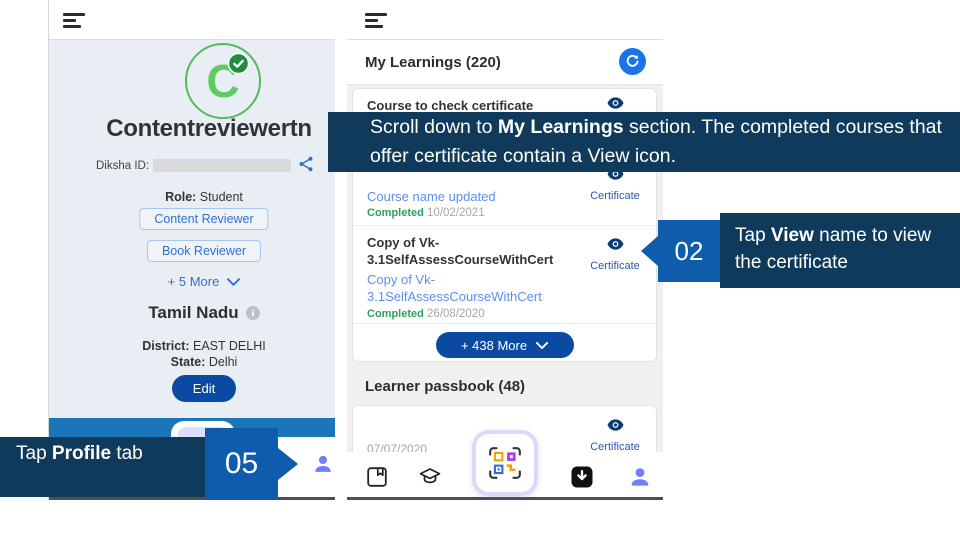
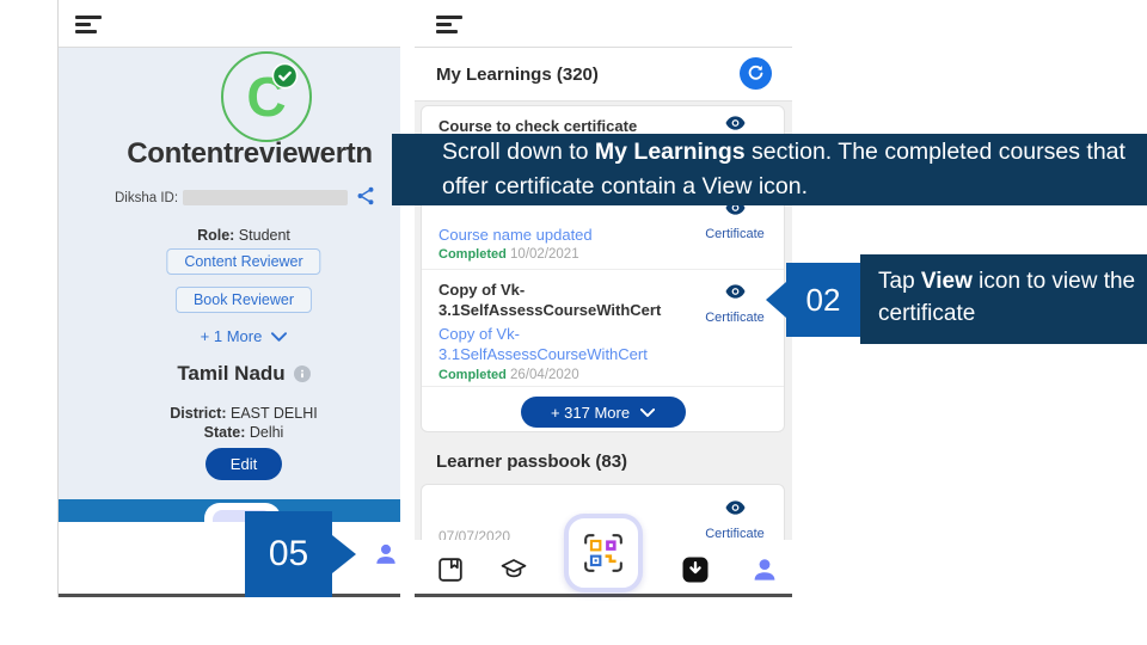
  C
  Contentreviewertn
  Diksha ID:
  Role: Student
  Content Reviewer
  Book Reviewer
- + 5 More
+ + 1 More
  Tamil Nadu
  District: EAST DELHI
  State: Delhi
  Edit
- My Learnings (220)
+ My Learnings (320)
  Course to check certificate
  Certificate
  Course name updated
  Completed 10/02/2021
  Copy of Vk-3.1SelfAssessCourseWithCert
  Certificate
  Copy of Vk-3.1SelfAssessCourseWithCert
- Completed 26/08/2020
+ Completed 26/04/2020
- + 438 More
+ + 317 More
- Learner passbook (48)
+ Learner passbook (83)
  07/07/2020
  Certificate
  Scroll down to My Learnings section. The completed courses that offer certificate contain a View icon.
- Tap Profile tab
  05
  02
- Tap View name to view the certificate
+ Tap View icon to view the certificate
